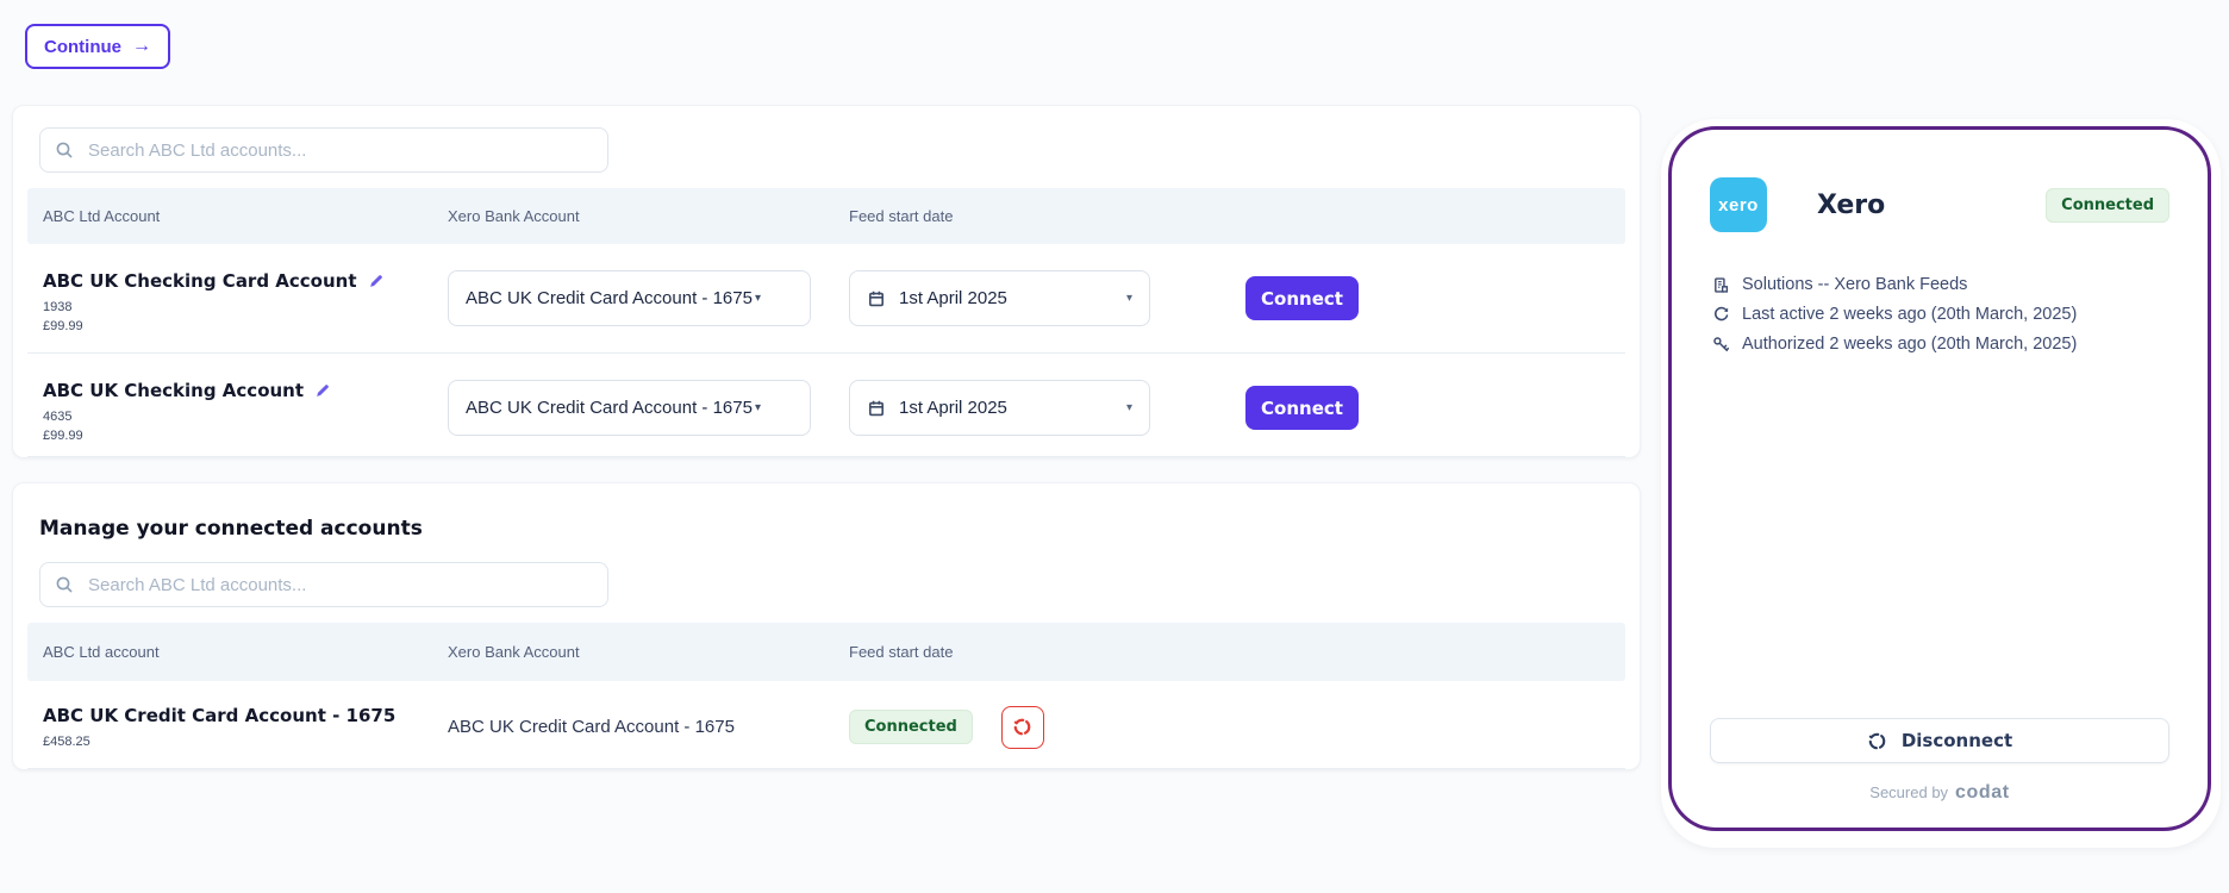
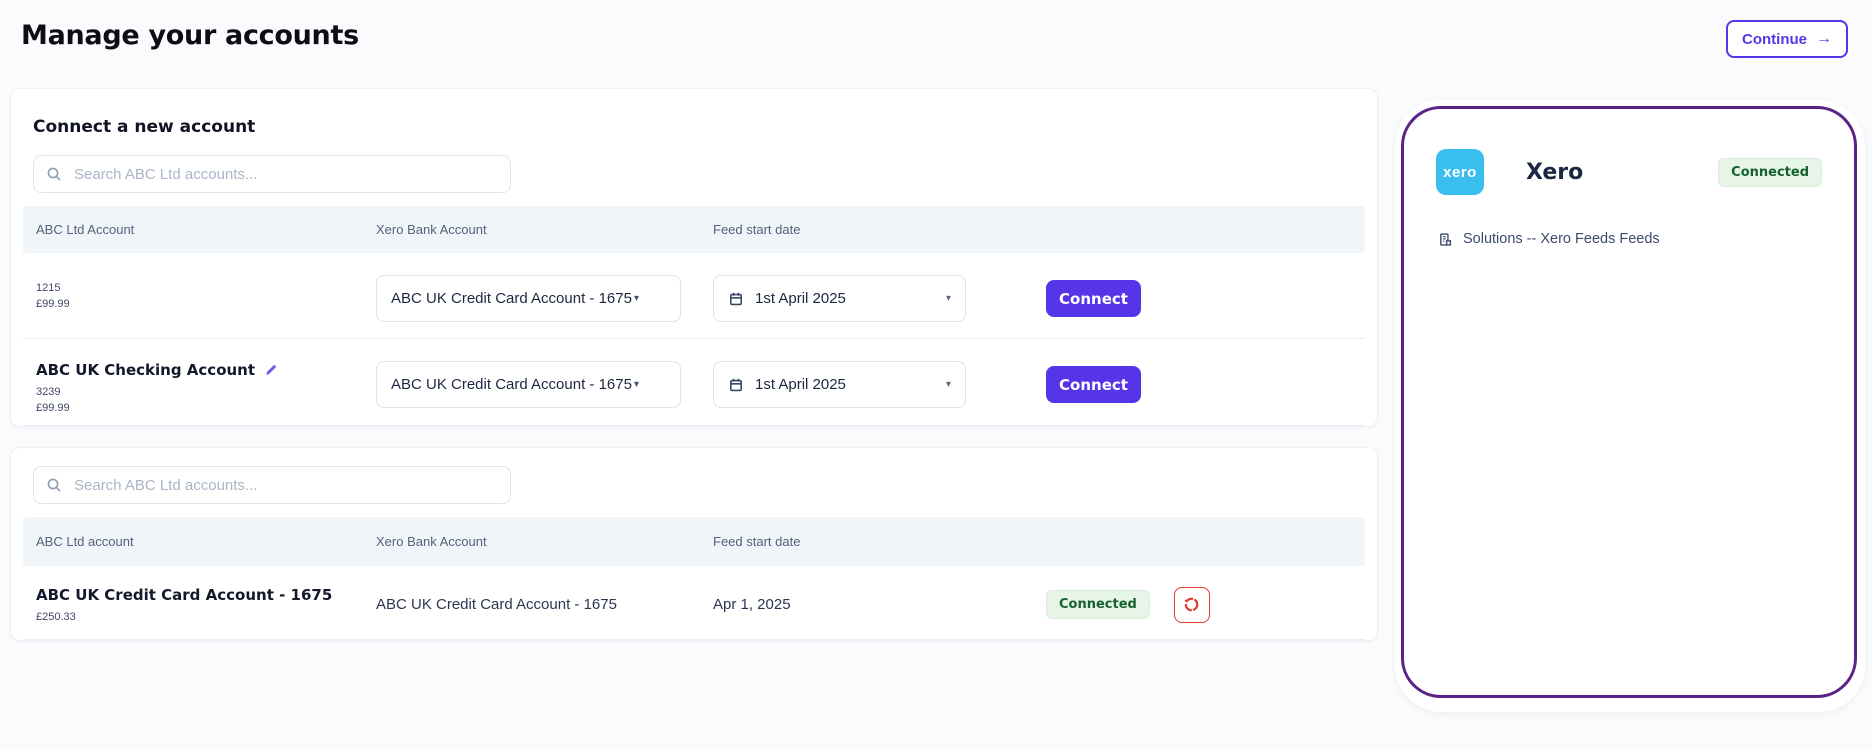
+ Manage your accounts
  Continue
  →
+ Connect a new account
  Search ABC Ltd accounts...
  ABC Ltd Account
  Xero Bank Account
  Feed start date
- ABC UK Checking Card Account
- 1938
+ 1215
  £99.99
  ABC UK Credit Card Account - 1675
  ▾
  1st April 2025
  ▾
  Connect
  ABC UK Checking Account
- 4635
+ 3239
  £99.99
  ABC UK Credit Card Account - 1675
  ▾
  1st April 2025
  ▾
  Connect
- Manage your connected accounts
  Search ABC Ltd accounts...
  ABC Ltd account
  Xero Bank Account
  Feed start date
  ABC UK Credit Card Account - 1675
- £458.25
+ £250.33
  ABC UK Credit Card Account - 1675
+ Apr 1, 2025
  Connected
  xero
  Xero
  Connected
- Solutions -- Xero Bank Feeds
+ Solutions -- Xero Feeds Feeds
- Last active 2 weeks ago (20th March, 2025)
- Authorized 2 weeks ago (20th March, 2025)
- Disconnect
- Secured by codat
